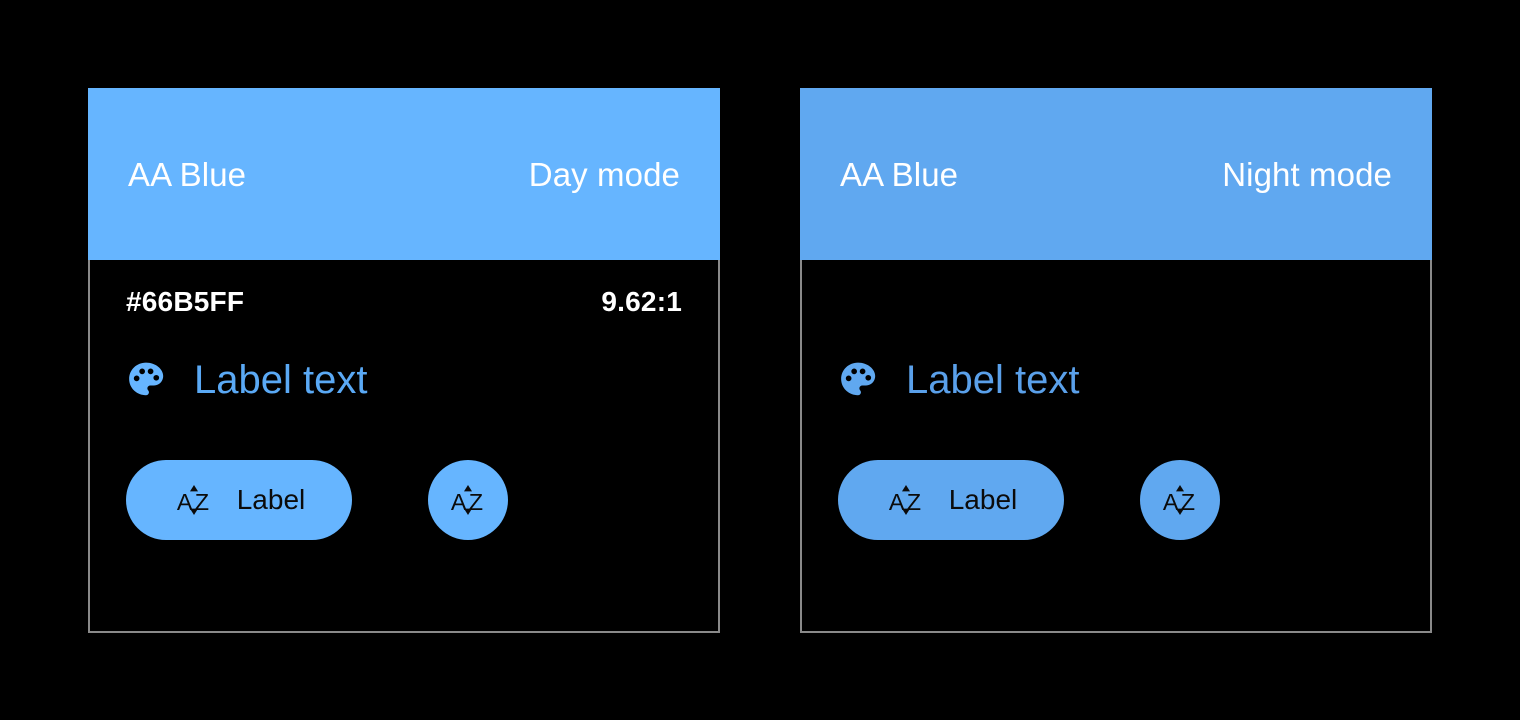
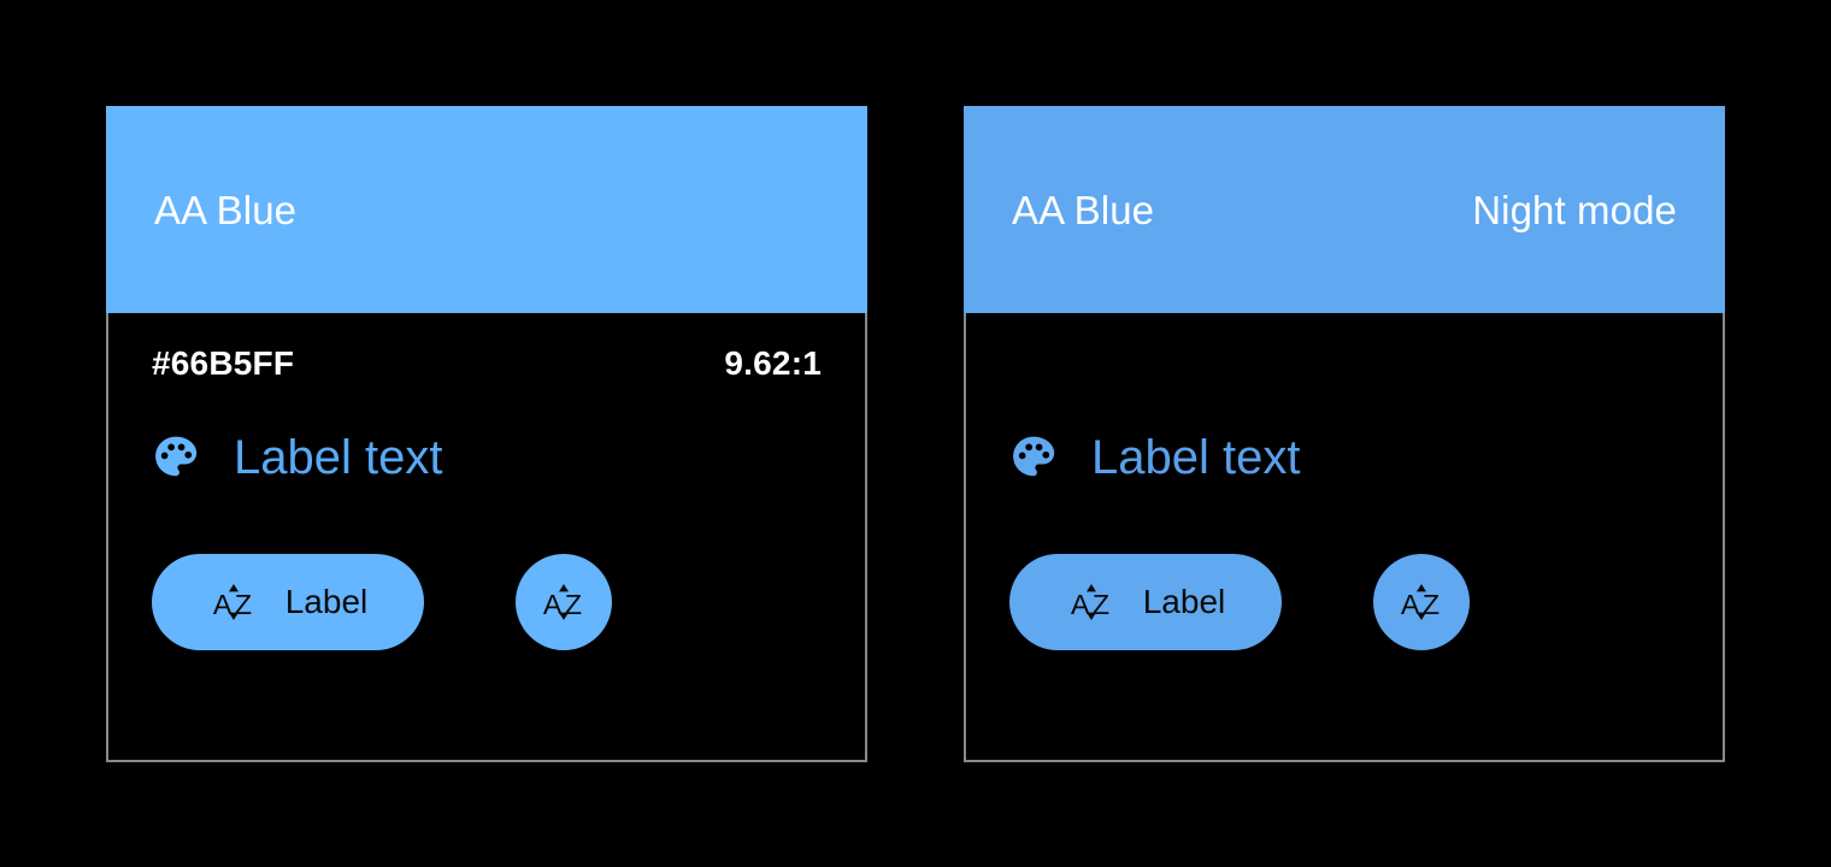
  AA Blue
- Day mode
  #66B5FF
  9.62:1
  Label text
  A
  Z
  Label
  A
  Z
  AA Blue
  Night mode
  Label text
  A
  Z
  Label
  A
  Z
